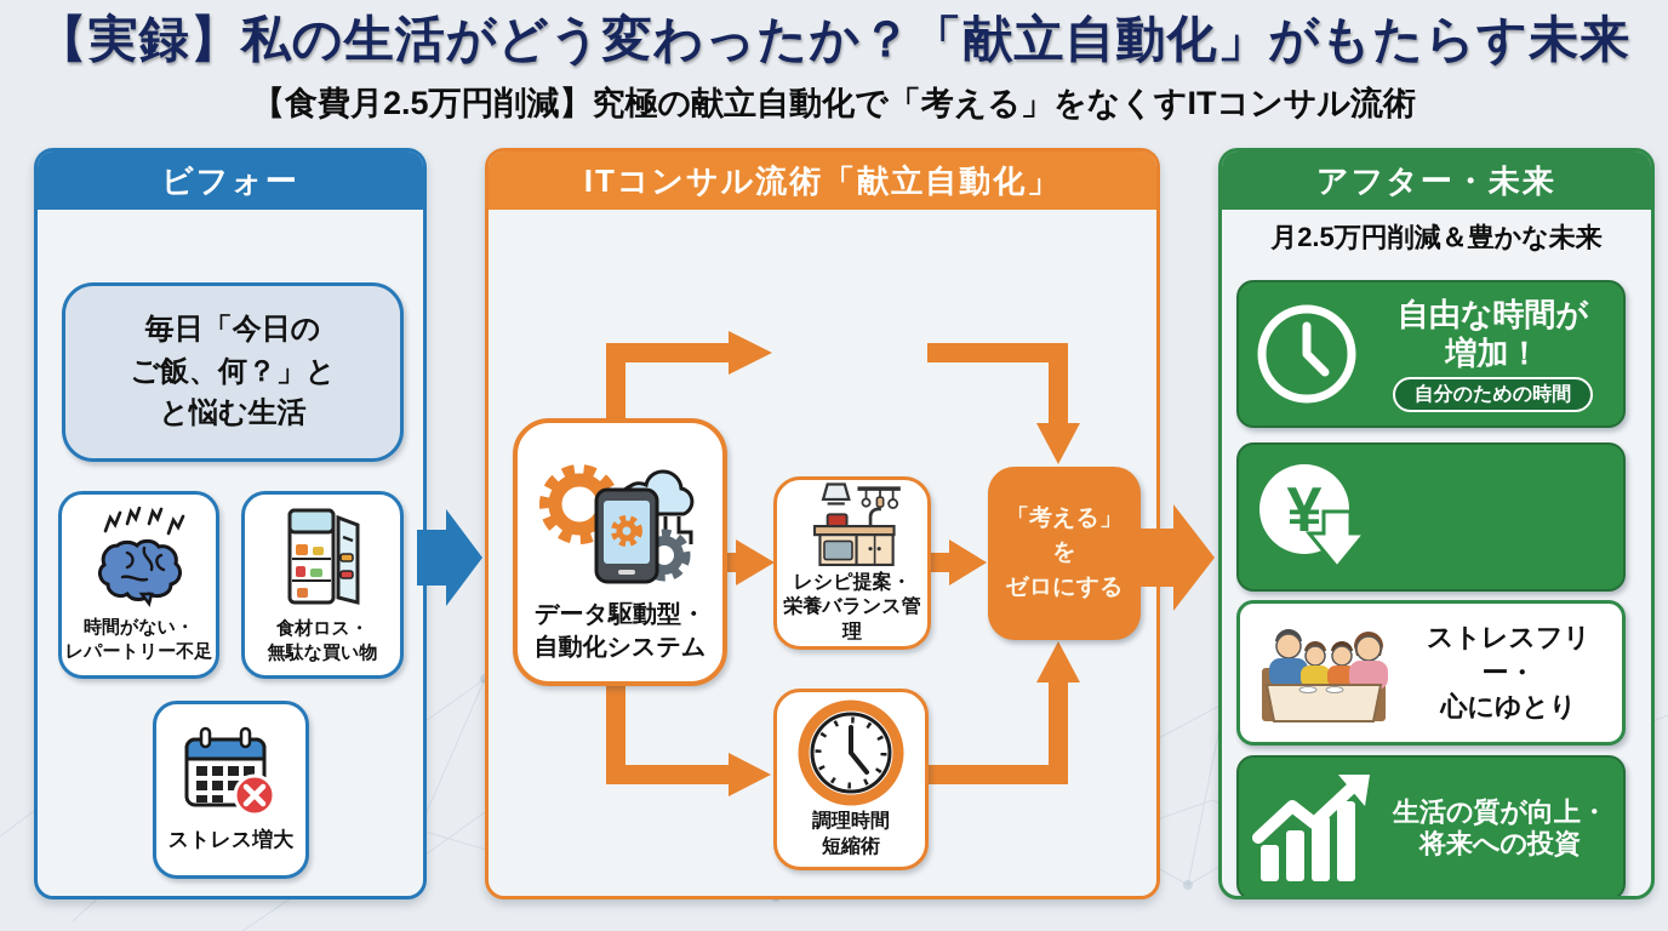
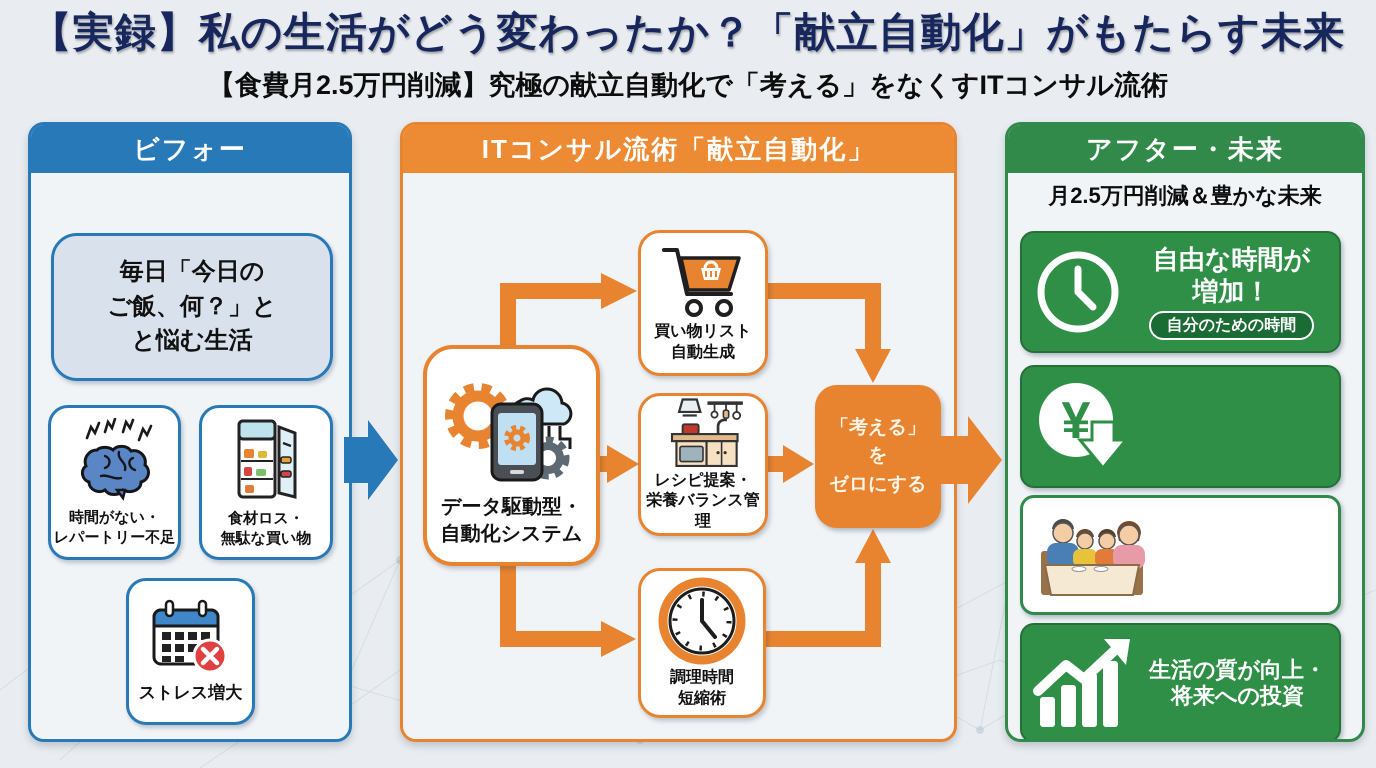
  【実録】私の生活がどう変わったか？「献立自動化」がもたらす未来
  【食費月2.5万円削減】究極の献立自動化で「考える」をなくすITコンサル流術
  ビフォー
  毎日「今日の
  ご飯、何？」と
  と悩む生活
  時間がない・
  レパートリー不足
  食材ロス・
  無駄な買い物
  ストレス増大
  ITコンサル流術「献立自動化」
  データ駆動型・
  自動化システム
+ 買い物リスト
+ 自動生成
  レシピ提案・
  栄養バランス管理
  調理時間
  短縮術
  「考える」
  を
  ゼロにする
  アフター・未来
  月2.5万円削減＆豊かな未来
  自由な時間が
  増加！
  自分のための時間
  ¥
- ストレスフリー・
- 心にゆとり
  生活の質が向上・
  将来への投資
